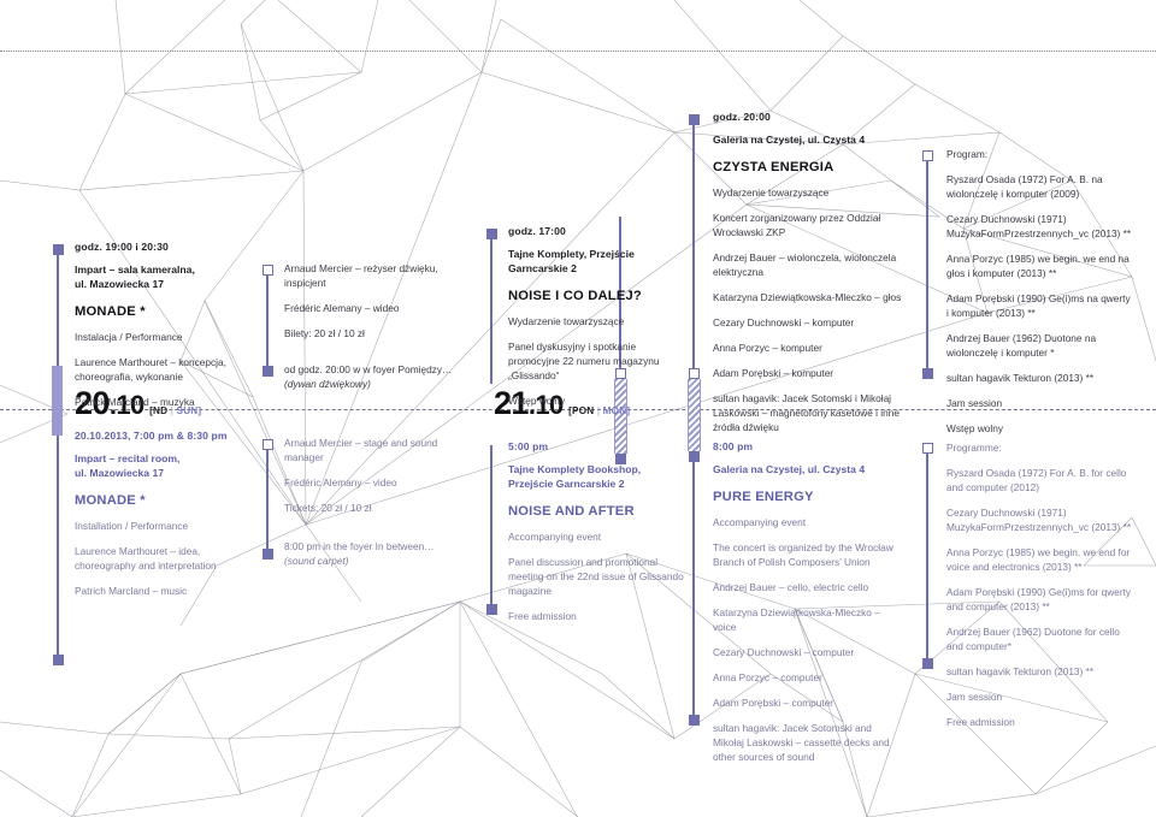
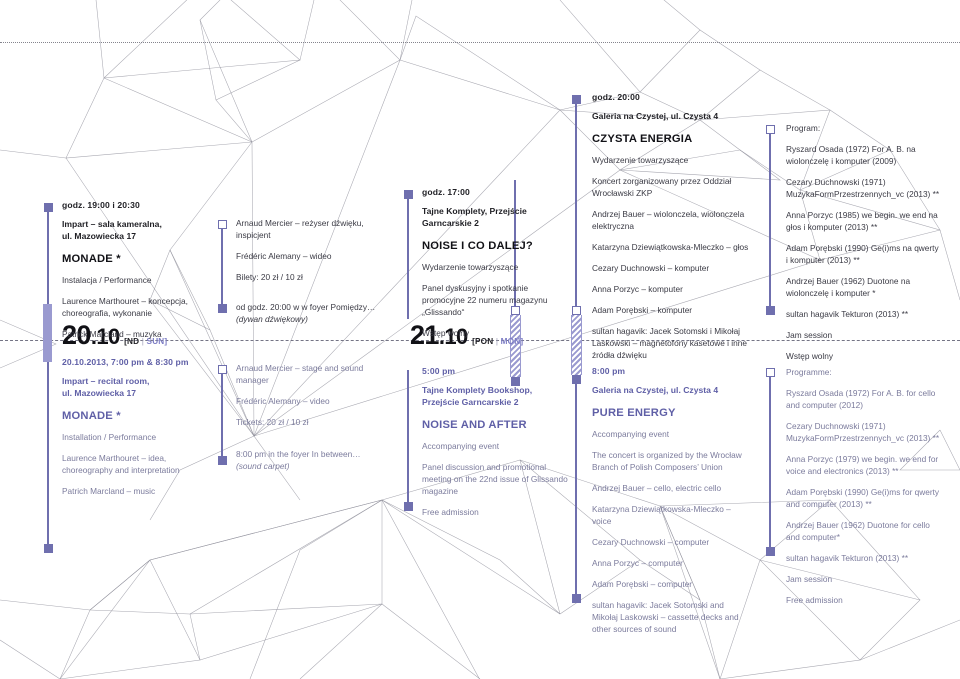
  20.10 [ND | SUN]
  21.10 [PON | MON]
  godz. 19:00 i 20:30
  Impart – sala kameralna,
  ul. Mazowiecka 17
  MONADE *
  Instalacja / Performance
  Laurence Marthouret – koncepcja, choreografia, wykonanie
  Patrick Marcland – muzyka
  Arnaud Mercier – reżyser dźwięku, inspicjent
  Frédéric Alemany – wideo
  Bilety: 20 zł / 10 zł
  od godz. 20:00 w w foyer Pomiędzy…
  (dywan dźwiękowy)
  godz. 17:00
  Tajne Komplety, Przejście
  Garncarskie 2
  NOISE I CO DALEJ?
  Wydarzenie towarzyszące
  Panel dyskusyjny i spotkanie promocyjne 22 numeru magazynu „Glissando“
  Wstęp wolny
  godz. 20:00
  Galeria na Czystej, ul. Czysta 4
  CZYSTA ENERGIA
  Wydarzenie towarzyszące
  Koncert zorganizowany przez Oddział Wrocławski ZKP
  Andrzej Bauer – wiolonczela, wiolonczela elektryczna
  Katarzyna Dziewiątkowska-Mleczko – głos
  Cezary Duchnowski – komputer
  Anna Porzyc – komputer
  Adam Porębski – komputer
  sultan hagavik: Jacek Sotomski i Mikołaj Laskowski – magnetofony kasetowe i inne źródła dźwięku
  Program:
  Ryszard Osada (1972) For A. B. na wiolonczelę i komputer (2009)
  Cezary Duchnowski (1971) MuzykaFormPrzestrzennych_vc (2013) **
  Anna Porzyc (1985) we begin. we end na głos i komputer (2013) **
  Adam Porębski (1990) Ge(i)ms na qwerty i komputer (2013) **
  Andrzej Bauer (1962) Duotone na wiolonczelę i komputer *
  sultan hagavik Tekturon (2013) **
  Jam session
  Wstęp wolny
  20.10.2013, 7:00 pm & 8:30 pm
  Impart – recital room,
  ul. Mazowiecka 17
  MONADE *
  Installation / Performance
  Laurence Marthouret – idea, choreography and interpretation
  Patrich Marcland – music
  Arnaud Mercier – stage and sound manager
  Frédéric Alemany – video
  Tickets: 20 zł / 10 zł
  8:00 pm in the foyer In between…
  (sound carpet)
  5:00 pm
  Tajne Komplety Bookshop,
  Przejście Garncarskie 2
  NOISE AND AFTER
  Accompanying event
  Panel discussion and promotional meeting on the 22nd issue of Glissando magazine
  Free admission
  8:00 pm
  Galeria na Czystej, ul. Czysta 4
  PURE ENERGY
  Accompanying event
  The concert is organized by the Wrocław Branch of Polish Composers’ Union
  Andrzej Bauer – cello, electric cello
  Katarzyna Dziewiątkowska-Mleczko – voice
  Cezary Duchnowski – computer
  Anna Porzyc – computer
  Adam Porębski – computer
  sultan hagavik: Jacek Sotomski and Mikołaj Laskowski – cassette decks and other sources of sound
  Programme:
  Ryszard Osada (1972) For A. B. for cello and computer (2012)
  Cezary Duchnowski (1971) MuzykaFormPrzestrzennych_vc (2013) **
- Anna Porzyc (1985) we begin. we end for voice and electronics (2013) **
+ Anna Porzyc (1979) we begin. we end for voice and electronics (2013) **
  Adam Porębski (1990) Ge(i)ms for qwerty and computer (2013) **
  Andrzej Bauer (1962) Duotone for cello and computer*
  sultan hagavik Tekturon (2013) **
  Jam session
  Free admission
